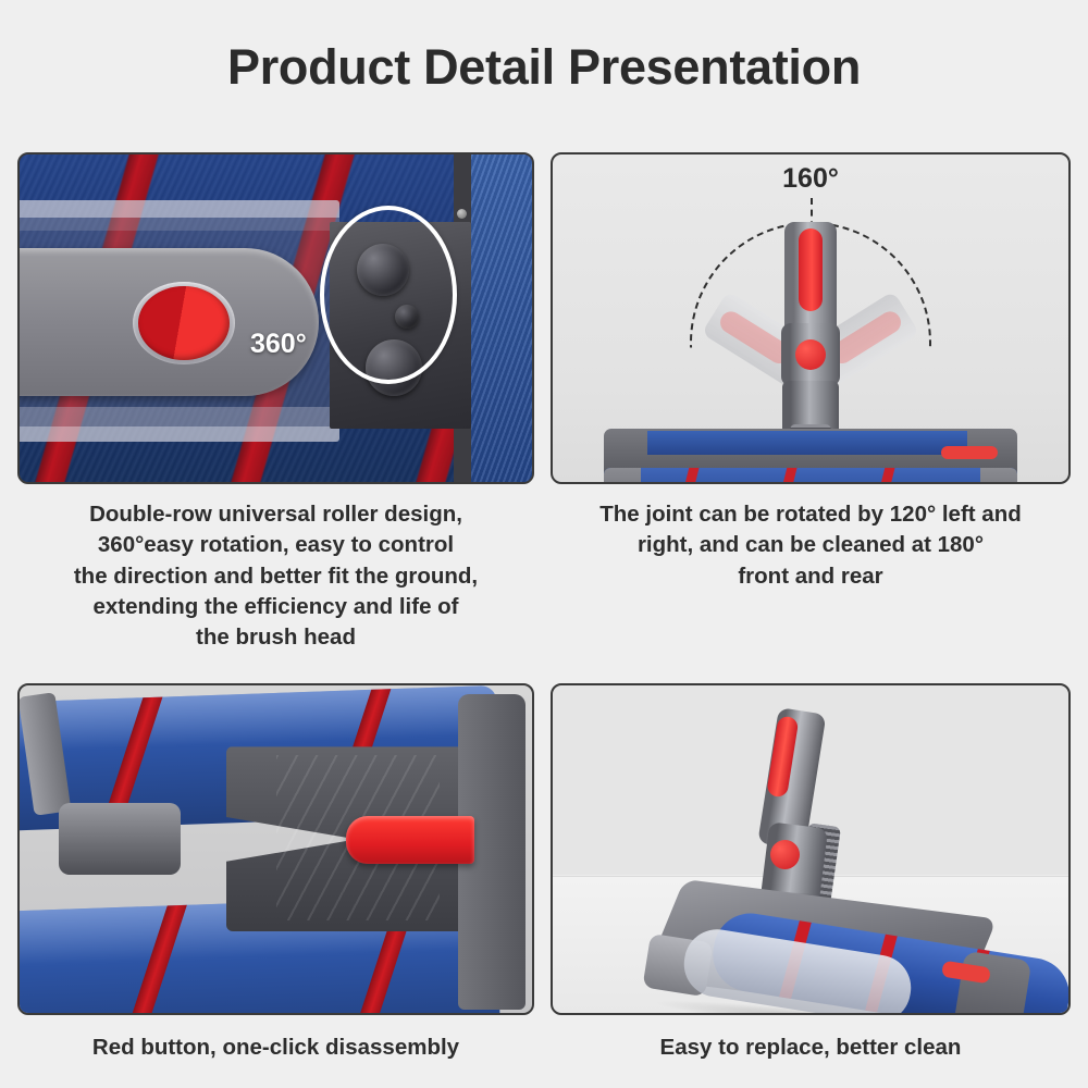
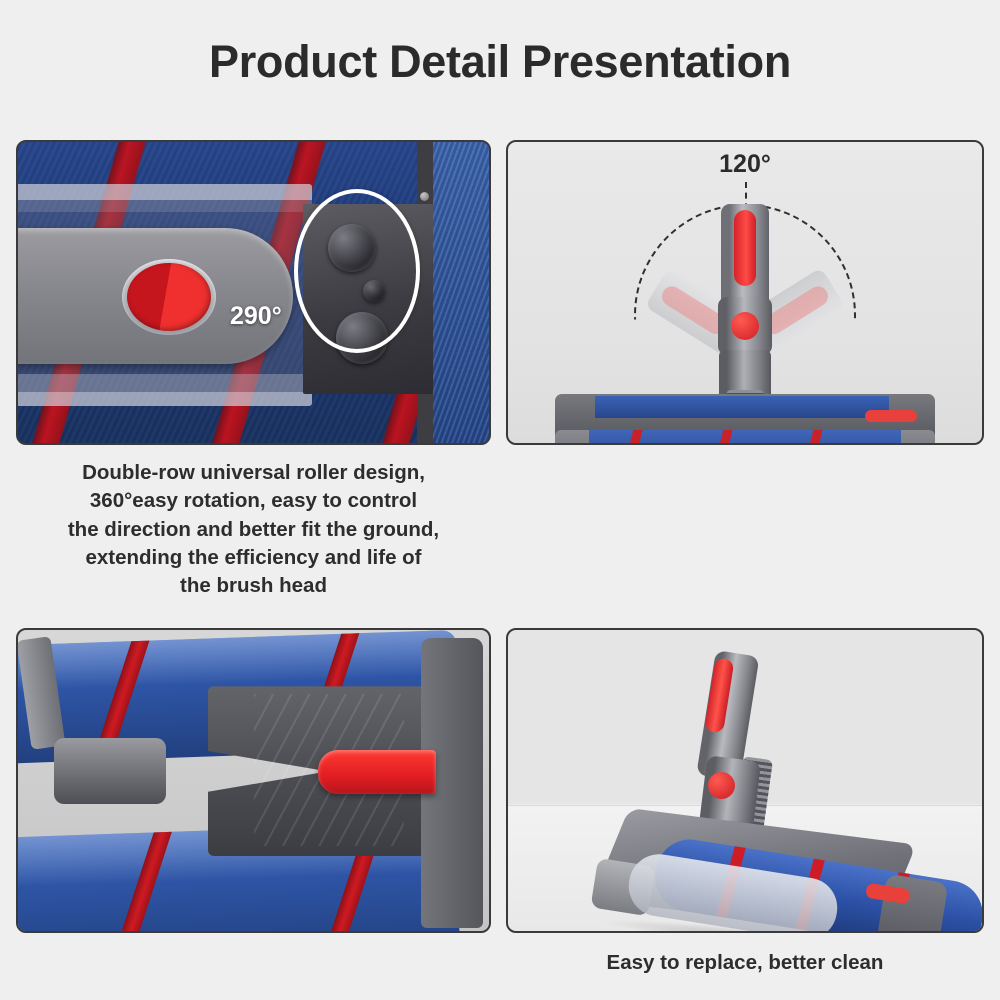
  Product Detail Presentation
- 360°
+ 290°
  Double-row universal roller design,
  360°easy rotation, easy to control
  the direction and better fit the ground,
  extending the efficiency and life of
  the brush head
- 160°
+ 120°
- The joint can be rotated by 120° left and
- right, and can be cleaned at 180°
- front and rear
- Red button, one-click disassembly
  Easy to replace, better clean
